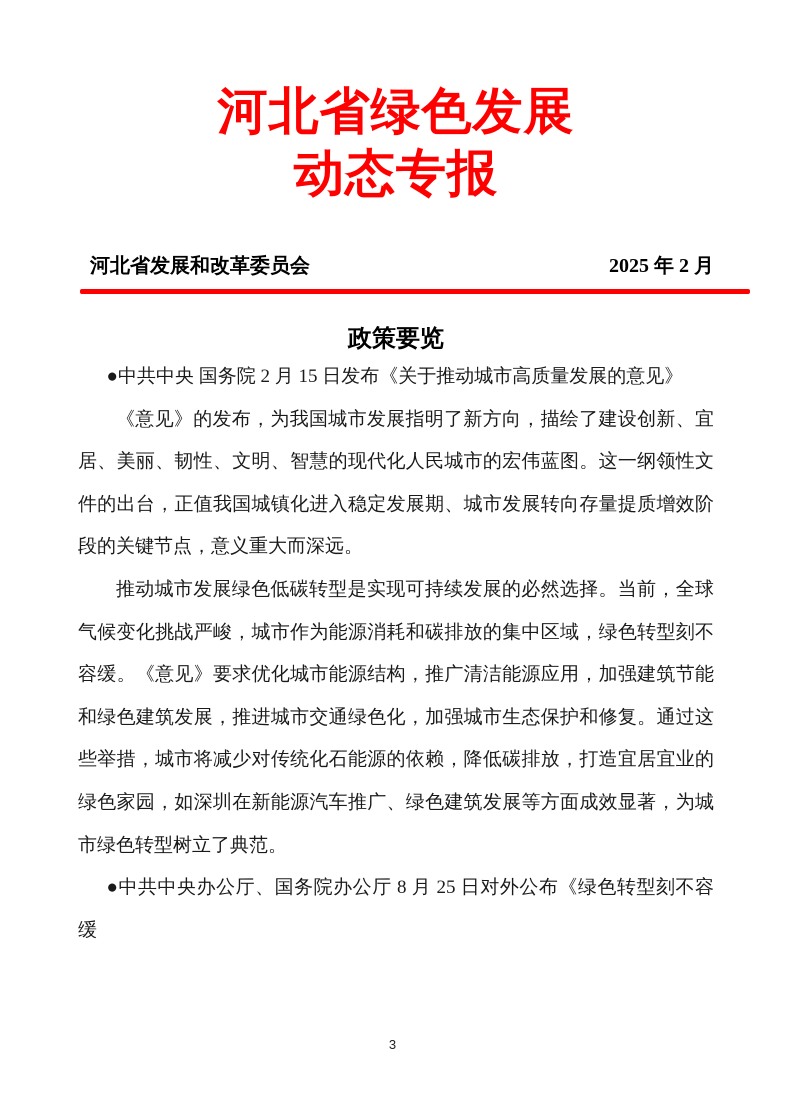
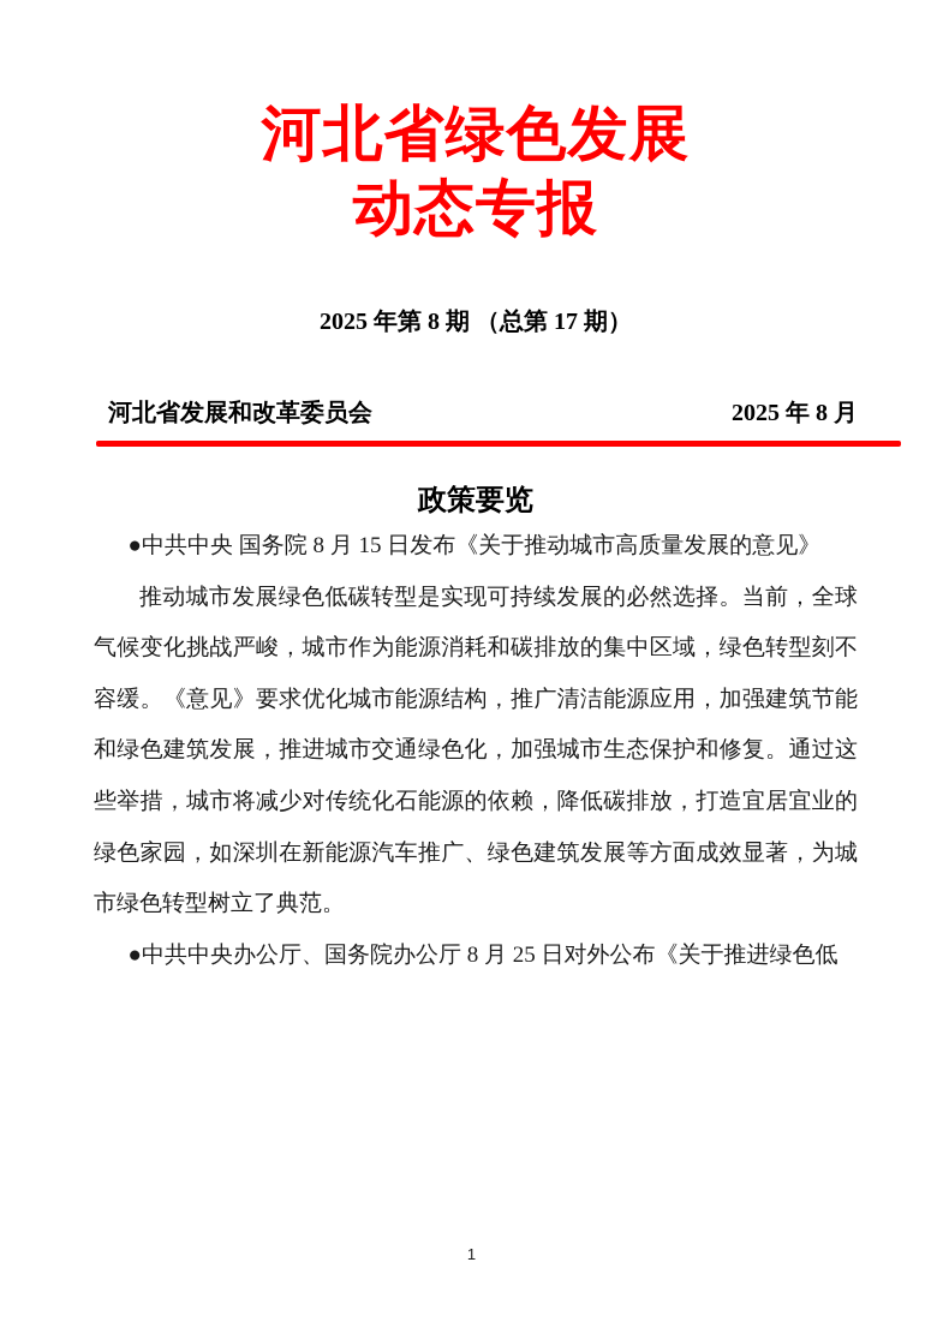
  河北省绿色发展
  动态专报
+ 2025 年第 8 期 （总第 17 期）
  河北省发展和改革委员会
- 2025 年 2 月
+ 2025 年 8 月
  政策要览
- ●中共中央 国务院 2 月 15 日发布《关于推动城市高质量发展的意见》
+ ●中共中央 国务院 8 月 15 日发布《关于推动城市高质量发展的意见》
- 《意见》的发布，为我国城市发展指明了新方向，描绘了建设创新、宜居、美丽、韧性、文明、智慧的现代化人民城市的宏伟蓝图。这一纲领性文件的出台，正值我国城镇化进入稳定发展期、城市发展转向存量提质增效阶段的关键节点，意义重大而深远。
  推动城市发展绿色低碳转型是实现可持续发展的必然选择。当前，全球气候变化挑战严峻，城市作为能源消耗和碳排放的集中区域，绿色转型刻不容缓。《意见》要求优化城市能源结构，推广清洁能源应用，加强建筑节能和绿色建筑发展，推进城市交通绿色化，加强城市生态保护和修复。通过这些举措，城市将减少对传统化石能源的依赖，降低碳排放，打造宜居宜业的绿色家园，如深圳在新能源汽车推广、绿色建筑发展等方面成效显著，为城市绿色转型树立了典范。
- ●中共中央办公厅、国务院办公厅 8 月 25 日对外公布《绿色转型刻不容缓
+ ●中共中央办公厅、国务院办公厅 8 月 25 日对外公布《关于推进绿色低
- 3
+ 1
